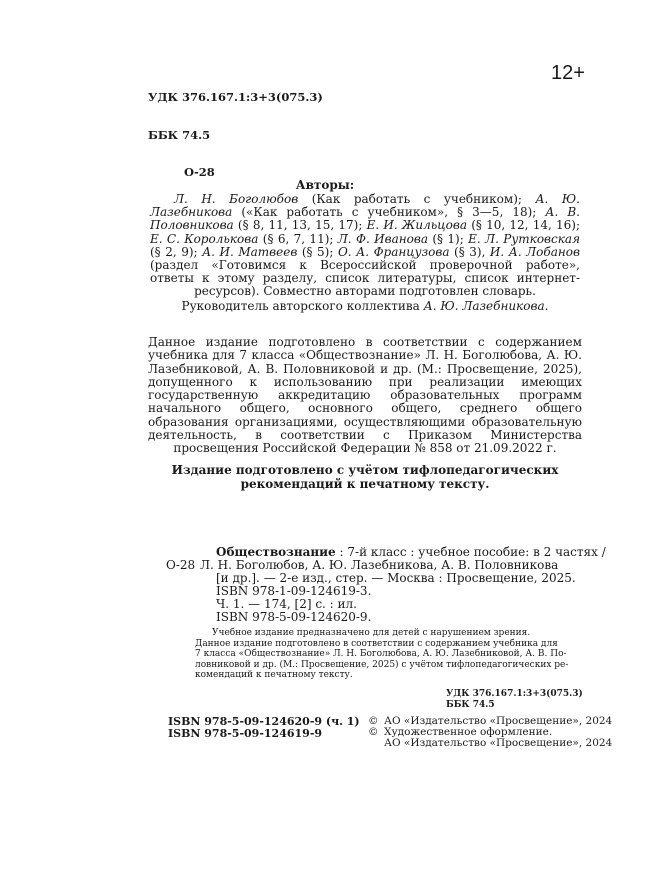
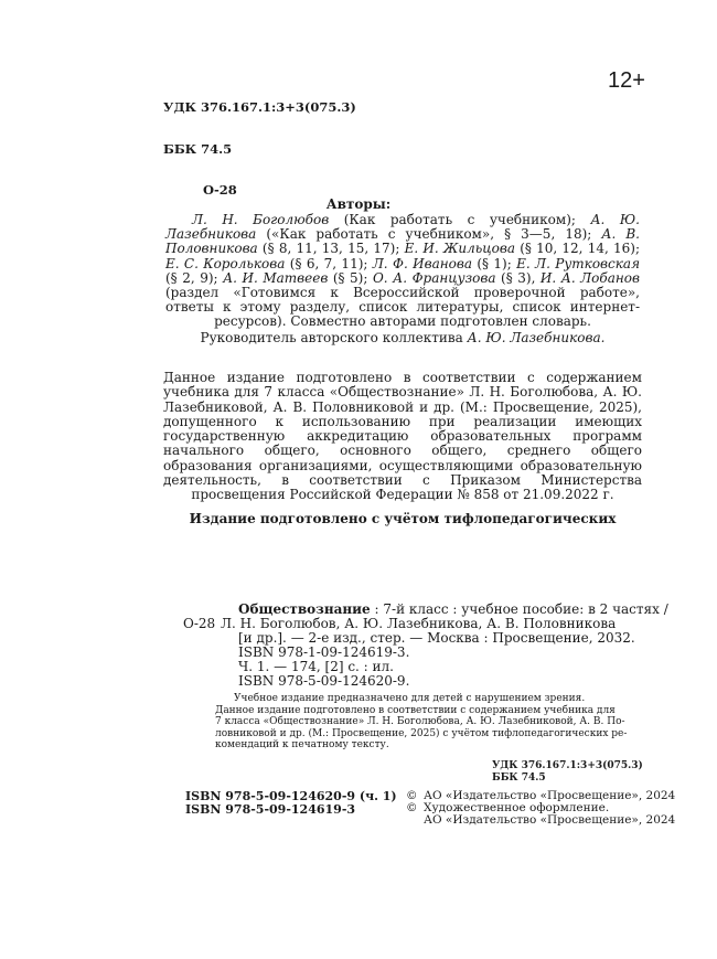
  УДК 376.167.1:3+3(075.3)
  ББК 74.5
  О-28
  12+
  Авторы:
  Л. Н. Боголюбов (Как работать с учебником); А. Ю. Лазебникова («Как работать с учебником», § 3—5, 18); А. В. Половникова (§ 8, 11, 13, 15, 17); Е. И. Жильцова (§ 10, 12, 14, 16); Е. С. Королькова (§ 6, 7, 11); Л. Ф. Иванова (§ 1); Е. Л. Рутковская (§ 2, 9); А. И. Матвеев (§ 5); О. А. Французова (§ 3), И. А. Лобанов (раздел «Готовимся к Всероссийской проверочной работе», ответы к этому разделу, список литературы, список интернет-ресурсов). Совместно авторами подготовлен словарь.
  Руководитель авторского коллектива А. Ю. Лазебникова.
  Данное издание подготовлено в соответствии с содержанием учебника для 7 класса «Обществознание» Л. Н. Боголюбова, А. Ю. Лазебниковой, А. В. Половниковой и др. (М.: Просвещение, 2025), допущенного к использованию при реализации имеющих государственную аккредитацию образовательных программ начального общего, основного общего, среднего общего образования организациями, осуществляющими образовательную деятельность, в соответствии с Приказом Министерства просвещения Российской Федерации № 858 от 21.09.2022 г.
  Издание подготовлено с учётом тифлопедагогических
- рекомендаций к печатному тексту.
  Обществознание : 7-й класс : учебное пособие: в 2 частях /
  О-28
  Л. Н. Боголюбов, А. Ю. Лазебникова, А. В. Половникова
- [и др.]. — 2-е изд., стер. — Москва : Просвещение, 2025.
+ [и др.]. — 2-е изд., стер. — Москва : Просвещение, 2032.
  ISBN 978-1-09-124619-3.
  Ч. 1. — 174, [2] с. : ил.
  ISBN 978-5-09-124620-9.
  Учебное издание предназначено для детей с нарушением зрения.
  Данное издание подготовлено в соответствии с содержанием учебника для
  7 класса «Обществознание» Л. Н. Боголюбова, А. Ю. Лазебниковой, А. В. По-
  ловниковой и др. (М.: Просвещение, 2025) с учётом тифлопедагогических ре-
  комендаций к печатному тексту.
  УДК 376.167.1:3+3(075.3)
  ББК 74.5
  ISBN 978-5-09-124620-9 (ч. 1)
- ISBN 978-5-09-124619-9
+ ISBN 978-5-09-124619-3
  ©
  АО «Издательство «Просвещение», 2024
  ©
  Художественное оформление.
  АО «Издательство «Просвещение», 2024
